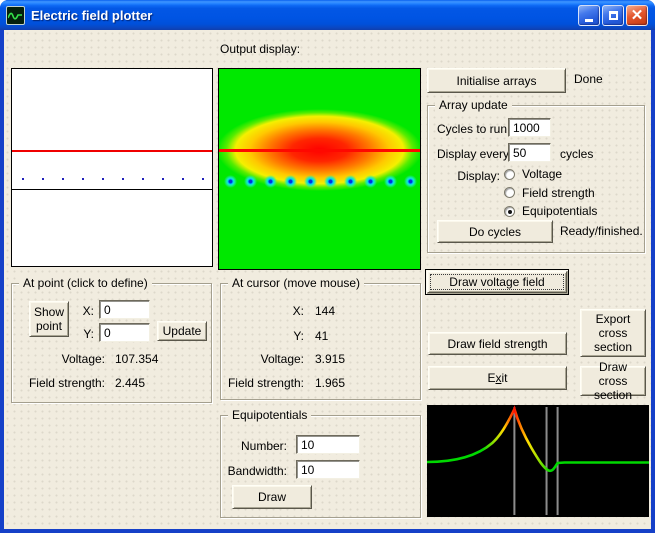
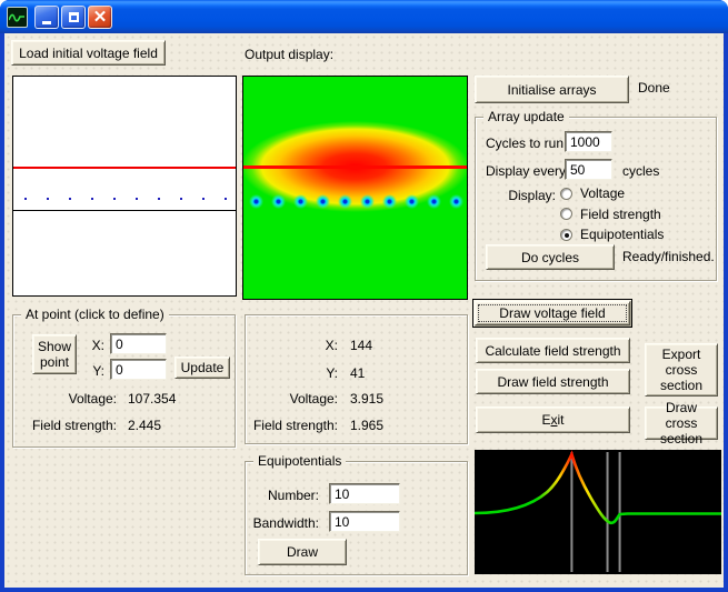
- Electric field plotter
  ✕
+ Load initial voltage field
  At point (click to define)
  Show point
  X:
  0
  Y:
  0
  Update
  Voltage:
  107.354
  Field strength:
  2.445
  Output display:
- At cursor (move mouse)
  X:
  144
  Y:
  41
  Voltage:
  3.915
  Field strength:
  1.965
  Equipotentials
  Number:
  10
  Bandwidth:
  10
  Draw
  Initialise arrays
  Done
  Array update
  Cycles to run
  1000
  Display every
  50
  cycles
  Display:
  Voltage
  Field strength
  Equipotentials
  Do cycles
  Ready/finished.
  Draw voltage field
+ Calculate field strength
  Draw field strength
  E
  x
  it
  Export cross section
  Draw cross section
